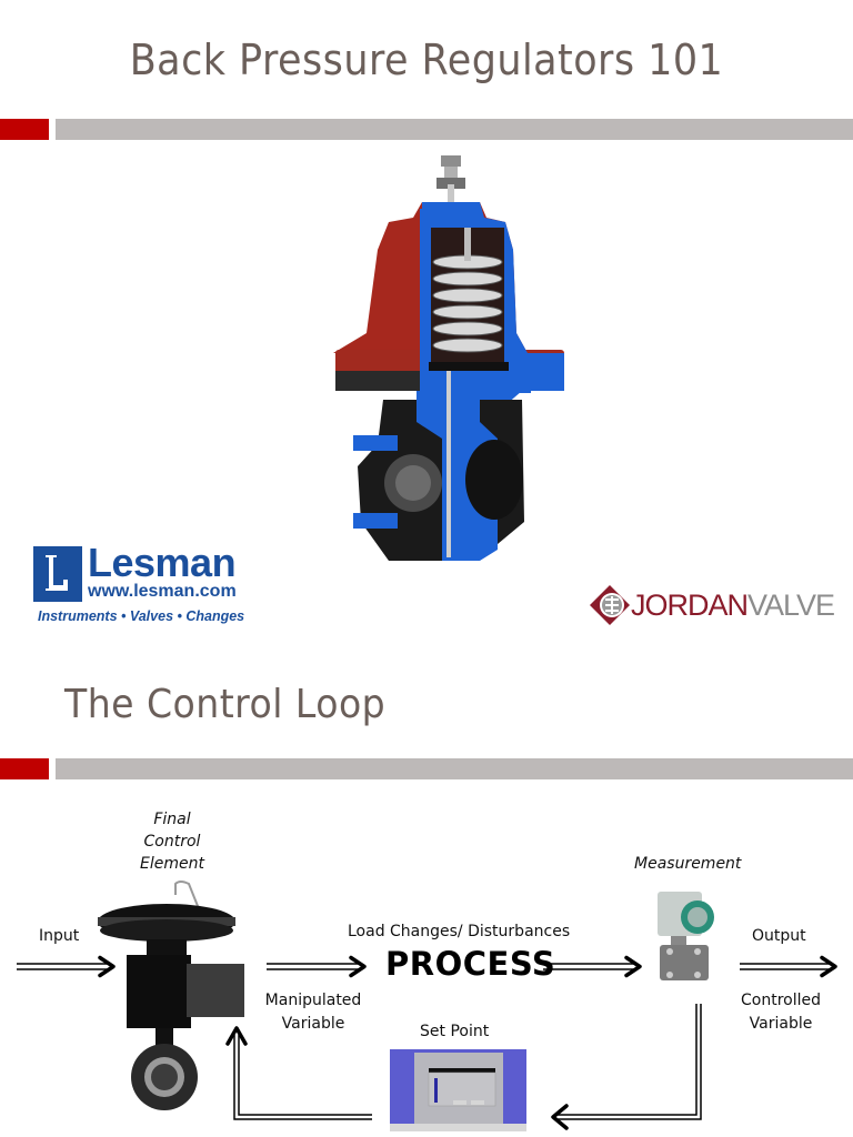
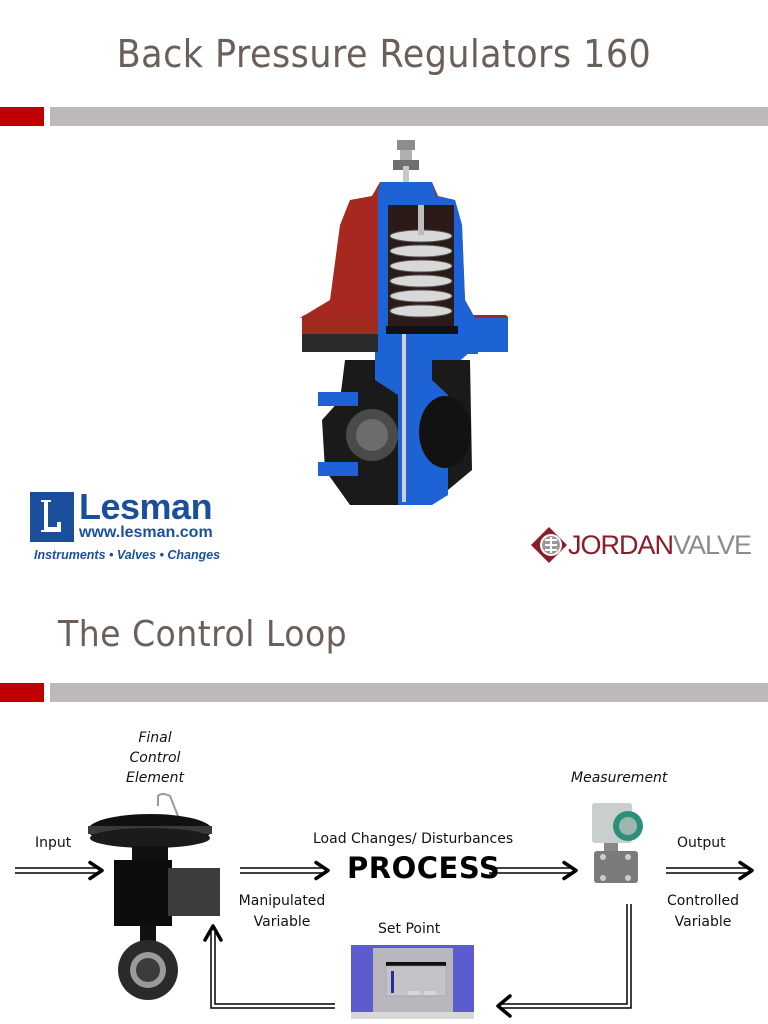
- Back Pressure Regulators 101
+ Back Pressure Regulators 160
  Lesman
  www.lesman.com
  Instruments • Valves • Changes
  JORDANVALVE
  The Control Loop
  Final
  Control
  Element
  Input
  Load Changes/ Disturbances
  PROCESS
  Manipulated
  Variable
  Measurement
  Output
  Controlled
  Variable
  Set Point
